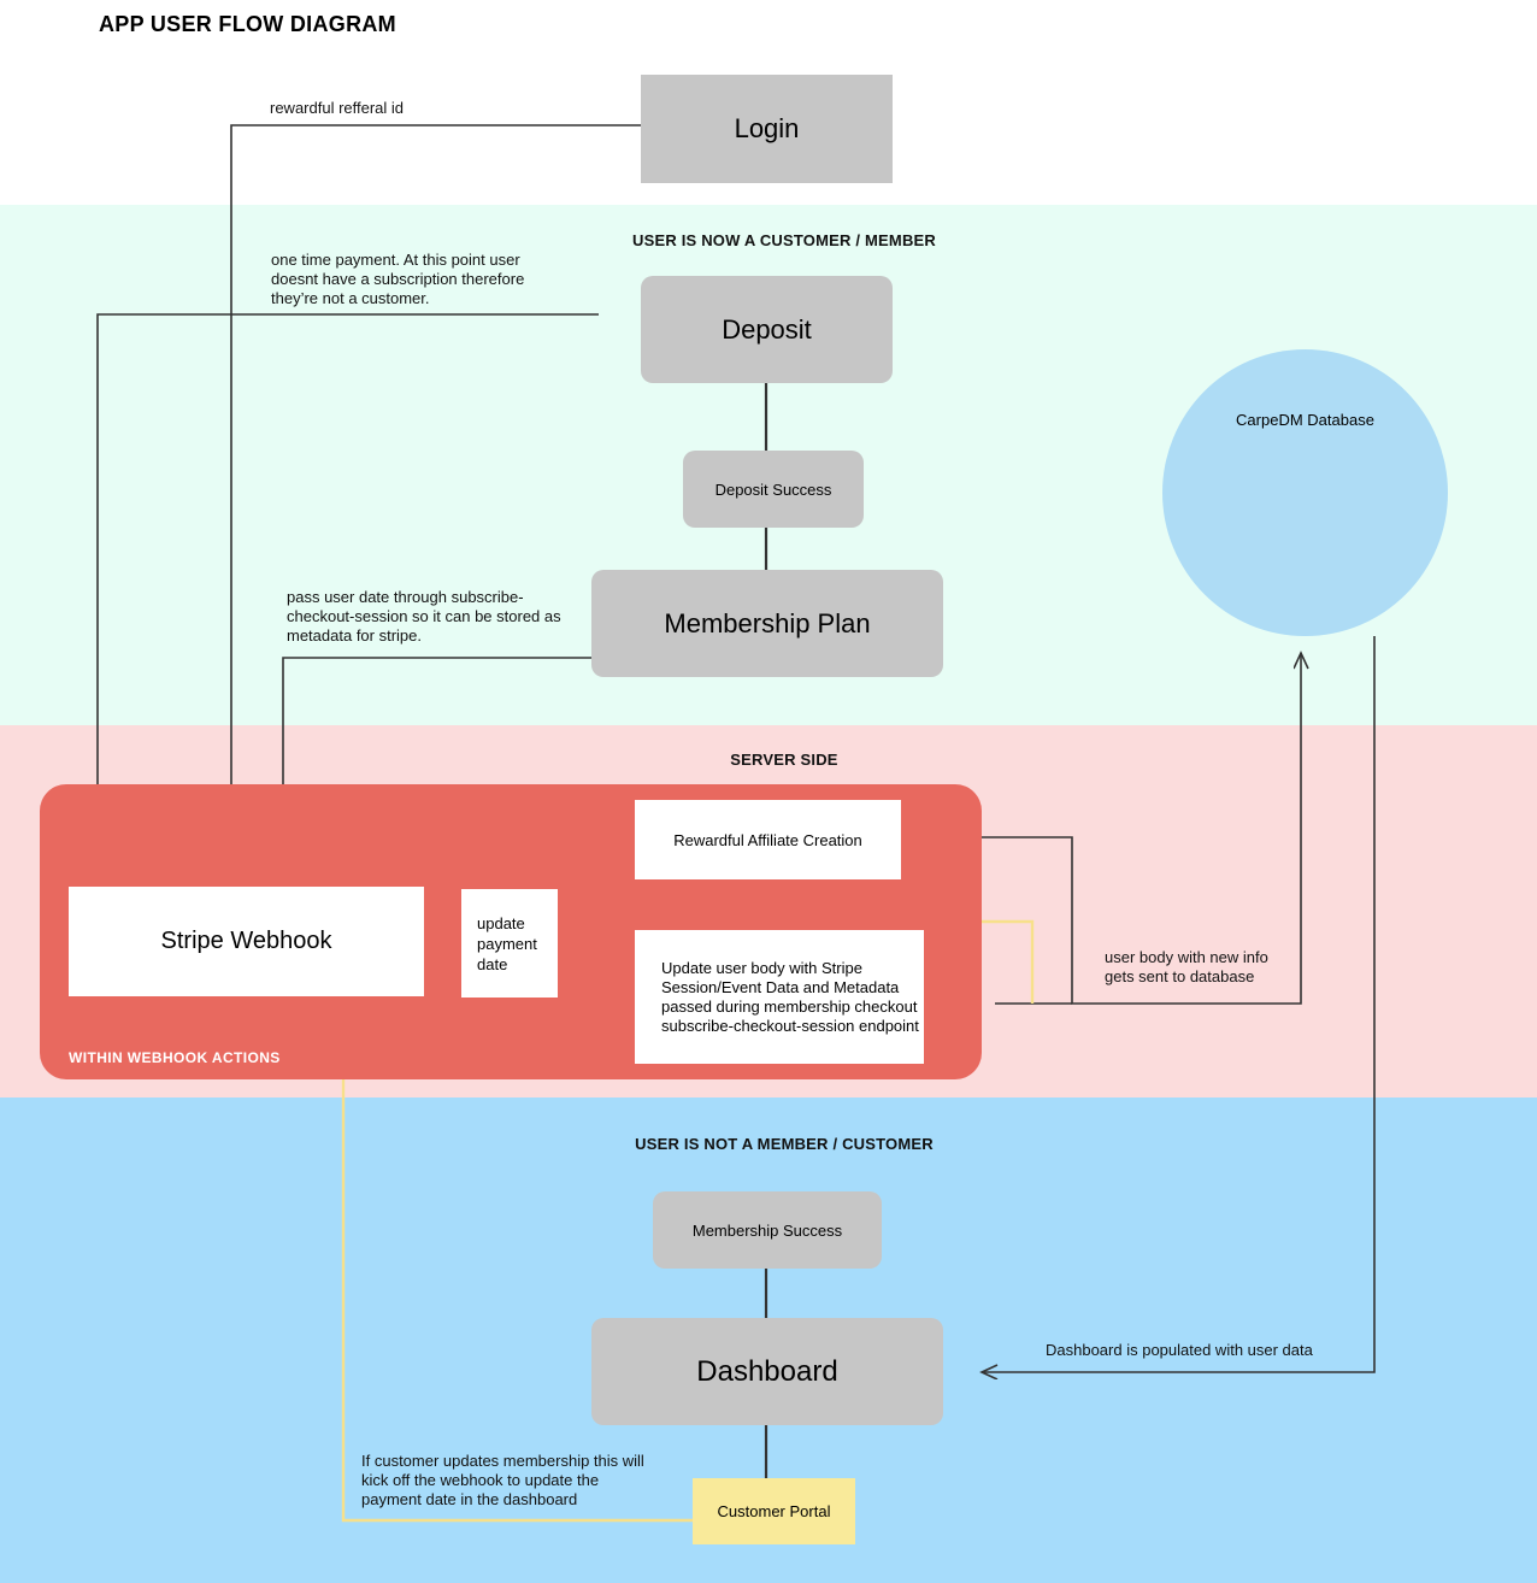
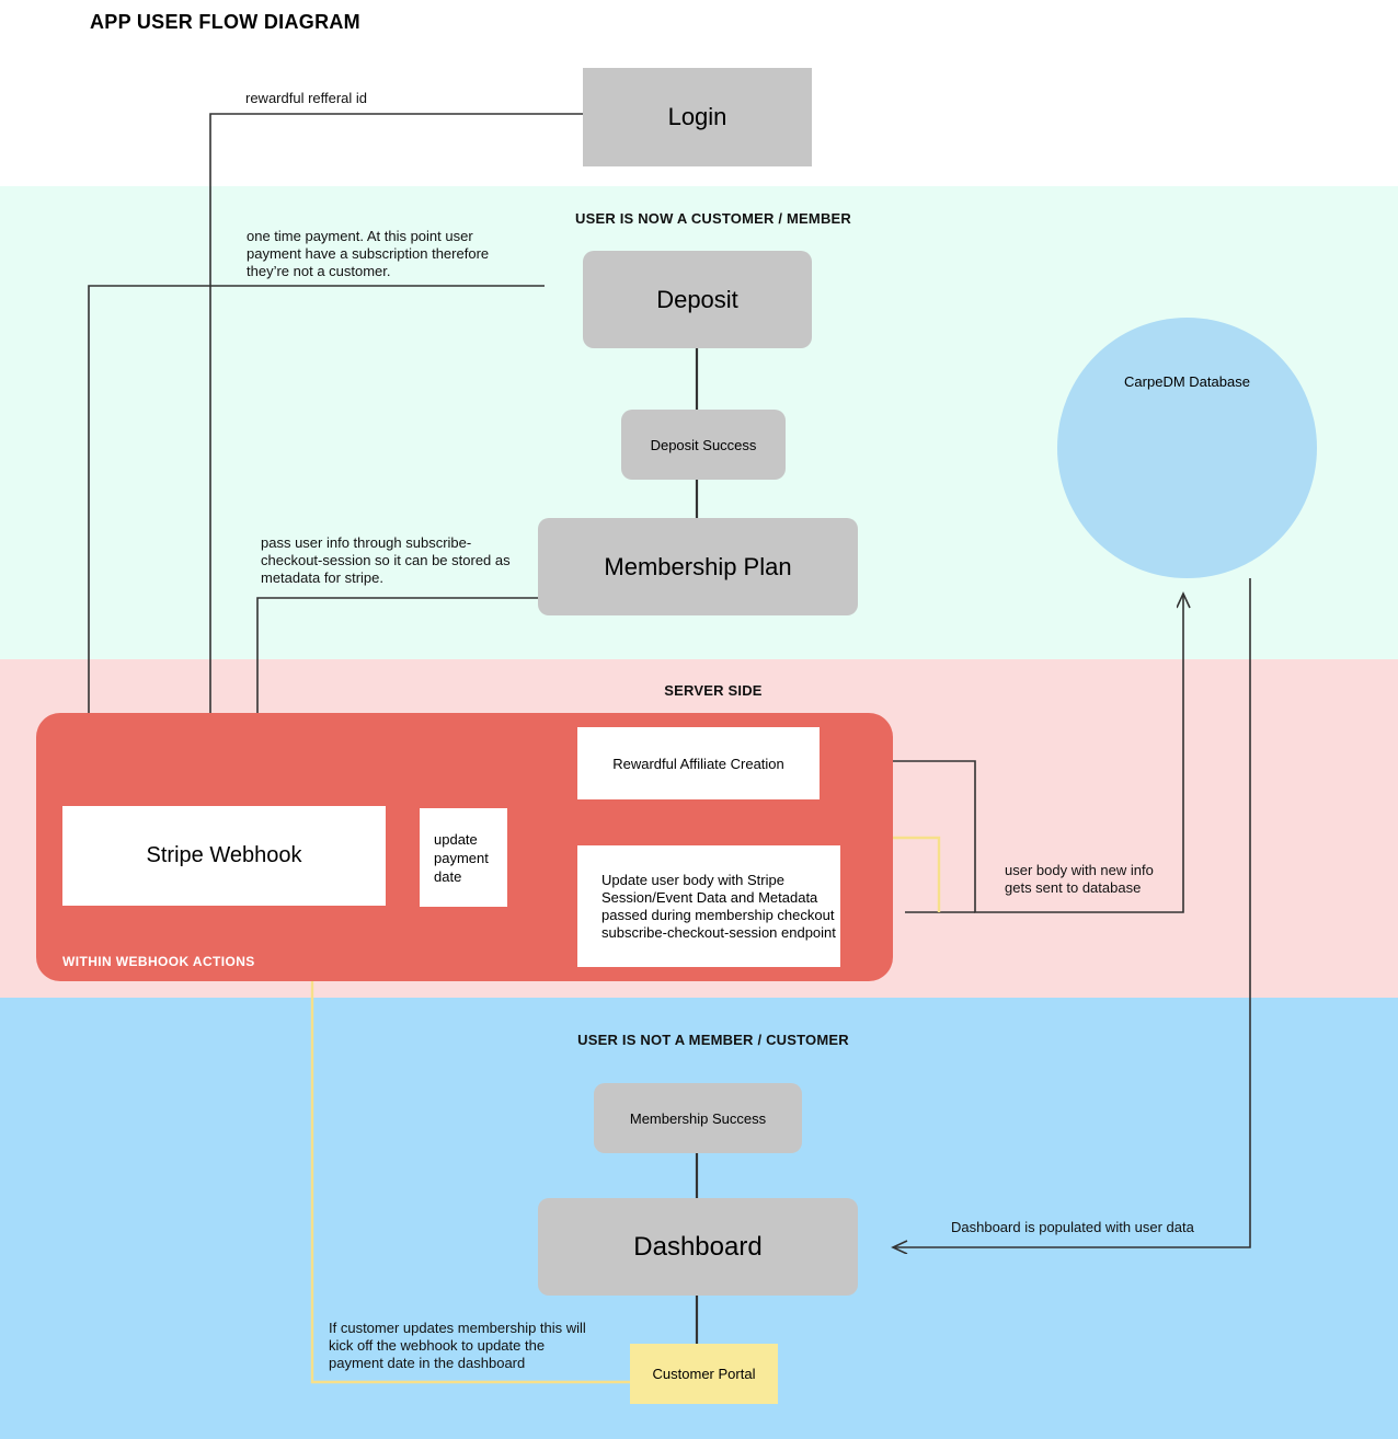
  APP USER FLOW DIAGRAM
  USER IS NOW A CUSTOMER / MEMBER
  SERVER SIDE
  USER IS NOT A MEMBER / CUSTOMER
  Login
  Deposit
  Deposit Success
  Membership Plan
  Membership Success
  Dashboard
  CarpeDM Database
  WITHIN WEBHOOK ACTIONS
  Stripe Webhook
  update payment date
  Rewardful Affiliate Creation
  Update user body with Stripe Session/Event Data and Metadata passed during membership checkout subscribe-checkout-session endpoint
  Customer Portal
  rewardful refferal id
- one time payment. At this point user doesnt have a subscription therefore they’re not a customer.
+ one time payment. At this point user payment have a subscription therefore they’re not a customer.
- pass user date through subscribe-checkout-session so it can be stored as metadata for stripe.
+ pass user info through subscribe-checkout-session so it can be stored as metadata for stripe.
  user body with new info gets sent to database
  Dashboard is populated with user data
  If customer updates membership this will kick off the webhook to update the payment date in the dashboard
